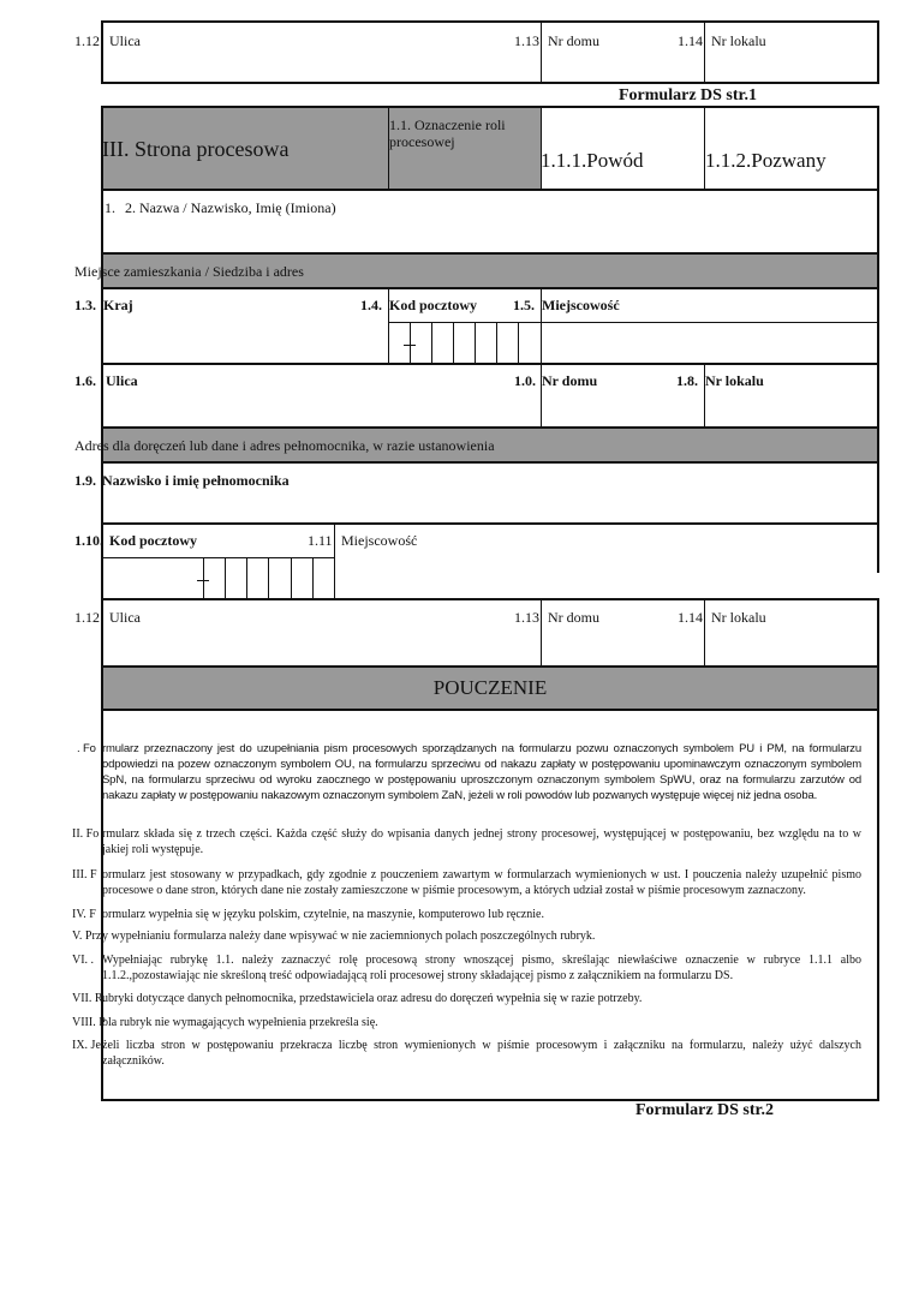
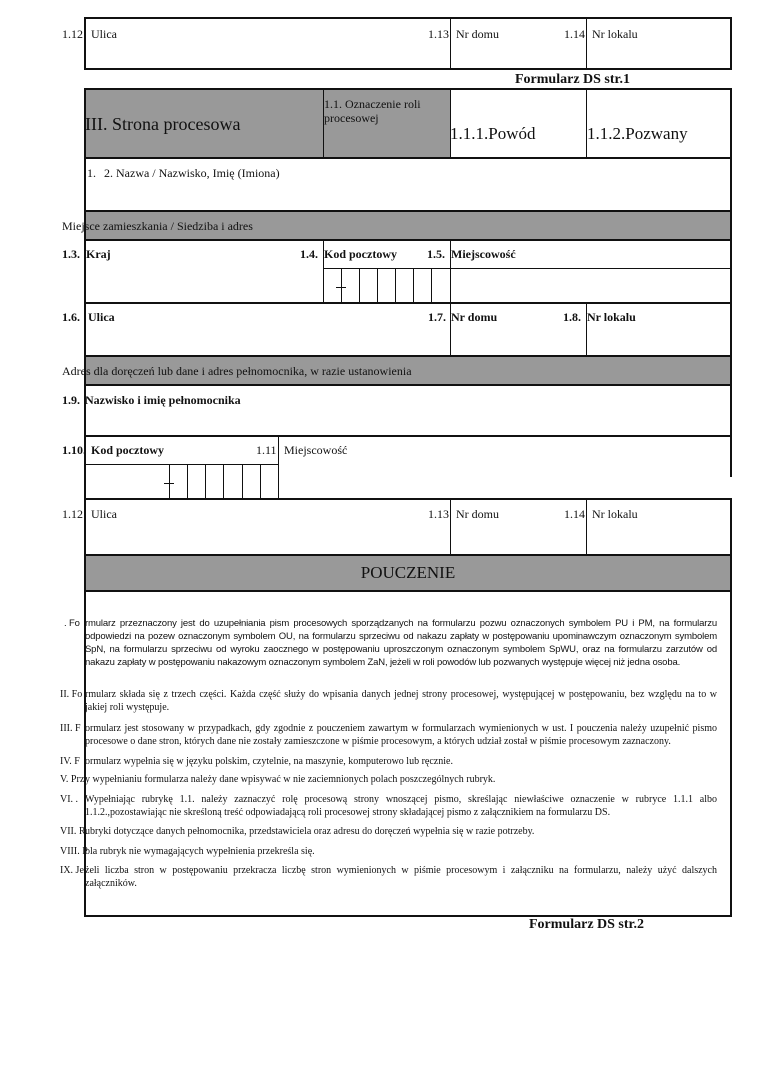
  1.12
  Ulica
  1.13
  Nr domu
  1.14
  Nr lokalu
  Formularz DS str.1
  III. Strona procesowa
  1.1. Oznaczenie roli procesowej
  1.1.1.Powód
  1.1.2.Pozwany
  1.
  2. Nazwa / Nazwisko, Imię (Imiona)
  Miejsce zamieszkania / Siedziba i adres
  1.3.
  Kraj
  1.4.
  Kod pocztowy
  1.5.
  Miejscowość
  1.6.
  Ulica
- 1.0.
+ 1.7.
  Nr domu
  1.8.
  Nr lokalu
  Adres dla doręczeń lub dane i adres pełnomocnika, w razie ustanowienia
  1.9.
  Nazwisko i imię pełnomocnika
  1.10.
  Kod pocztowy
  1.11
  Miejscowość
  1.12
  Ulica
  1.13
  Nr domu
  1.14
  Nr lokalu
  POUCZENIE
  . Fo
  rmularz przeznaczony jest do uzupełniania pism procesowych sporządzanych na formularzu pozwu oznaczonych symbolem PU i PM, na formularzu odpowiedzi na pozew oznaczonym symbolem OU, na formularzu sprzeciwu od nakazu zapłaty w postępowaniu upominawczym oznaczonym symbolem SpN, na formularzu sprzeciwu od wyroku zaocznego w postępowaniu uproszczonym oznaczonym symbolem SpWU, oraz na formularzu zarzutów od nakazu zapłaty w postępowaniu nakazowym oznaczonym symbolem ZaN, jeżeli w roli powodów lub pozwanych występuje więcej niż jedna osoba.
  II. Fo
  rmularz składa się z trzech części. Każda część służy do wpisania danych jednej strony procesowej, występującej w postępowaniu, bez względu na to w jakiej roli występuje.
  III. F
  ormularz jest stosowany w przypadkach, gdy zgodnie z pouczeniem zawartym w formularzach wymienionych w ust. I pouczenia należy uzupełnić pismo procesowe o dane stron, których dane nie zostały zamieszczone w piśmie procesowym, a których udział został w piśmie procesowym zaznaczony.
  IV. F
  ormularz wypełnia się w języku polskim, czytelnie, na maszynie, komputerowo lub ręcznie.
  V. Prz
  y wypełnianiu formularza należy dane wpisywać w nie zaciemnionych polach poszczególnych rubryk.
  VI. .
  Wypełniając rubrykę 1.1. należy zaznaczyć rolę procesową strony wnoszącej pismo, skreślając niewłaściwe oznaczenie w rubryce 1.1.1 albo 1.1.2.,pozostawiając nie skreśloną treść odpowiadającą roli procesowej strony składającej pismo z załącznikiem na formularzu DS.
  VII. R
  ubryki dotyczące danych pełnomocnika, przedstawiciela oraz adresu do doręczeń wypełnia się w razie potrzeby.
  VIII. P
  ola rubryk nie wymagających wypełnienia przekreśla się.
  IX. Je
  żeli liczba stron w postępowaniu przekracza liczbę stron wymienionych w piśmie procesowym i załączniku na formularzu, należy użyć dalszych załączników.
  Formularz DS str.2
